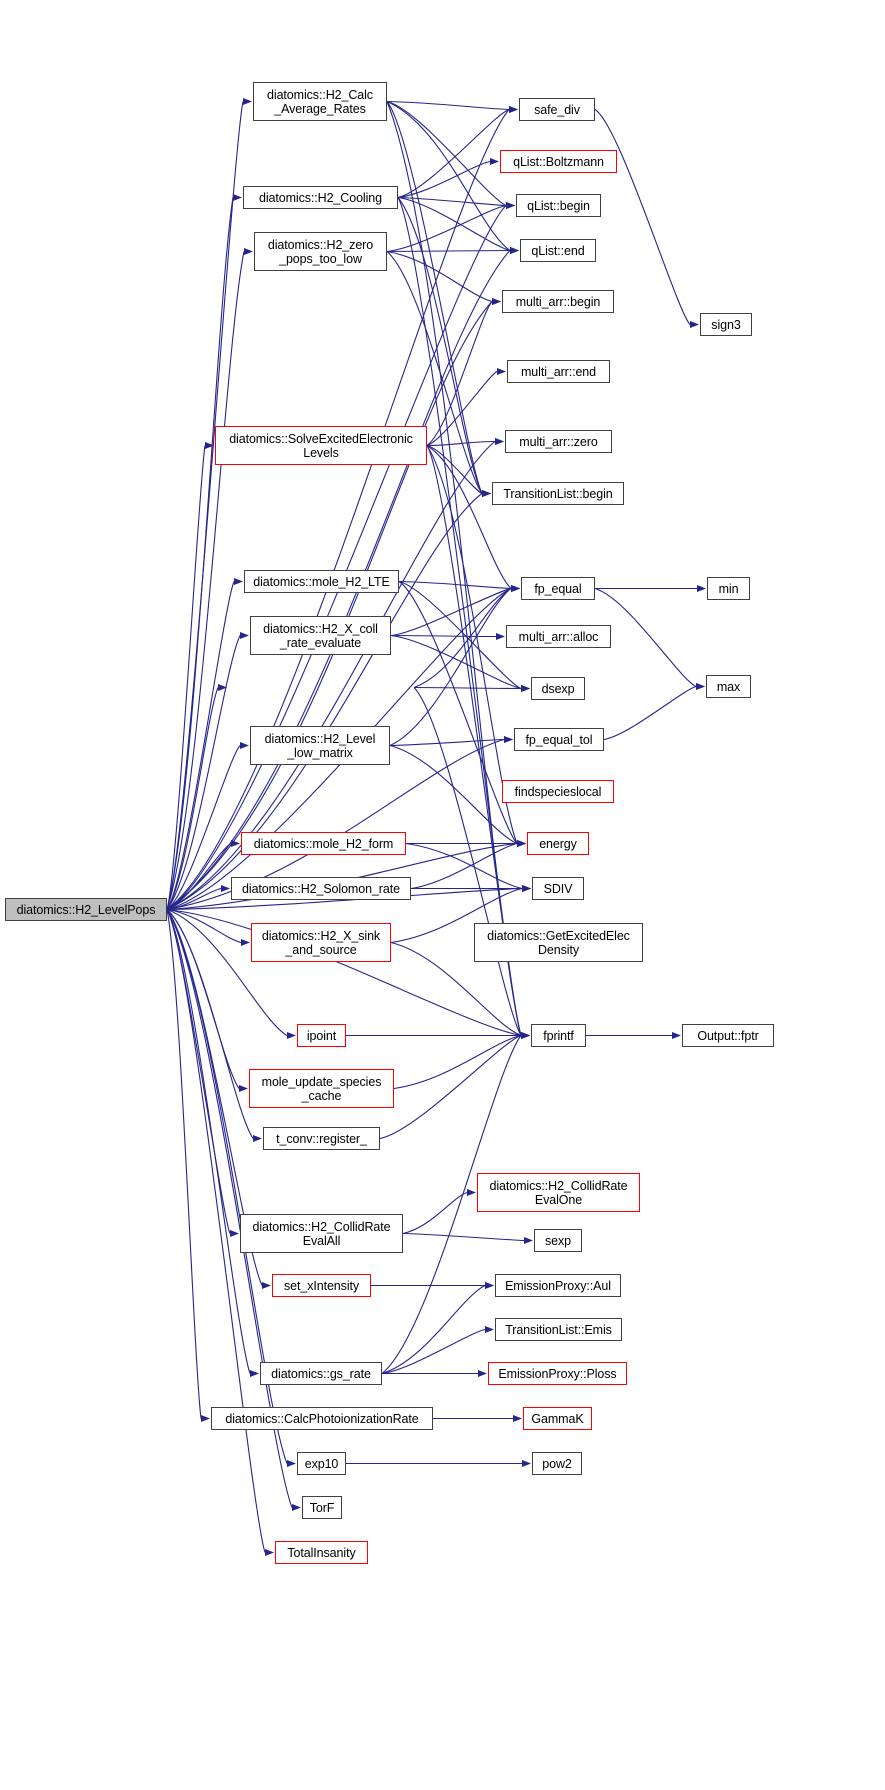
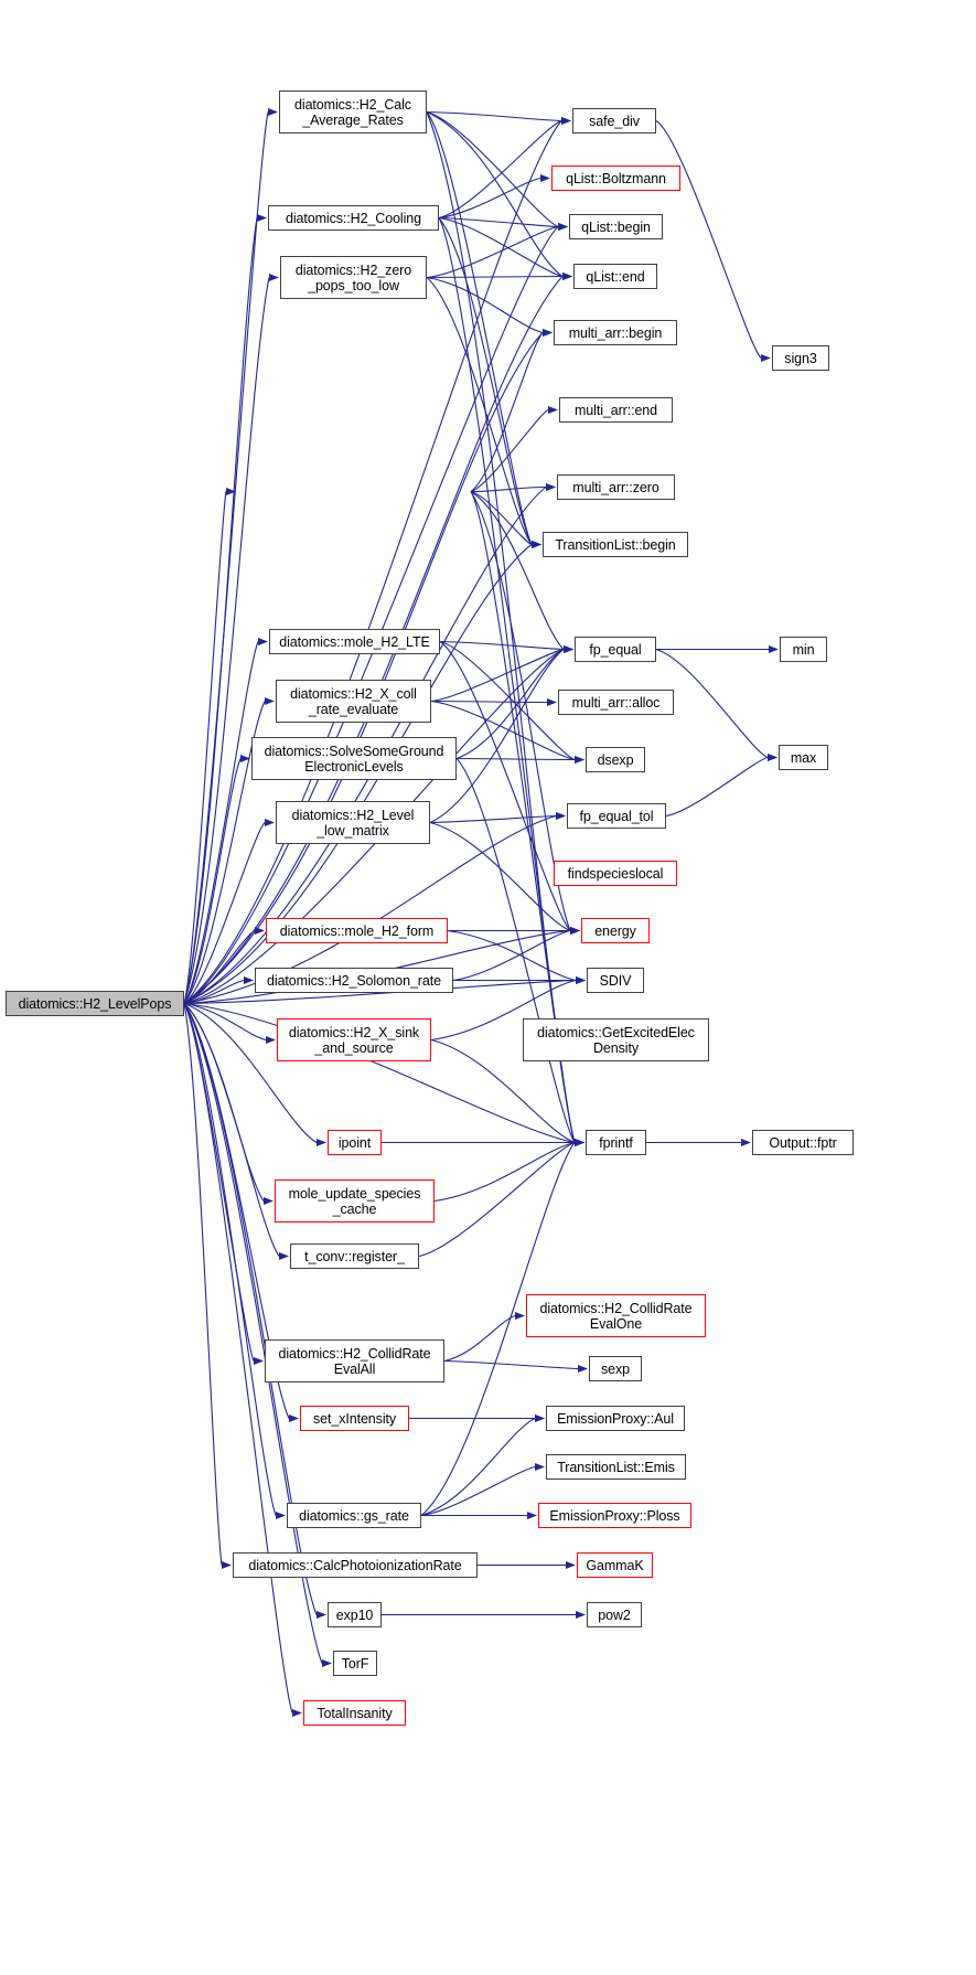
  diatomics::H2_LevelPops
  diatomics::H2_Calc
  _Average_Rates
  diatomics::H2_Cooling
  diatomics::H2_zero
  _pops_too_low
- diatomics::SolveExcitedElectronic
- Levels
  diatomics::mole_H2_LTE
  diatomics::H2_X_coll
  _rate_evaluate
+ diatomics::SolveSomeGround
+ ElectronicLevels
  diatomics::H2_Level
  _low_matrix
  diatomics::mole_H2_form
  diatomics::H2_Solomon_rate
  diatomics::H2_X_sink
  _and_source
  ipoint
  mole_update_species
  _cache
  t_conv::register_
  diatomics::H2_CollidRate
  EvalAll
  set_xIntensity
  diatomics::gs_rate
  diatomics::CalcPhotoionizationRate
  exp10
  TorF
  TotalInsanity
  safe_div
  qList::Boltzmann
  qList::begin
  qList::end
  multi_arr::begin
  multi_arr::end
  multi_arr::zero
  TransitionList::begin
  fp_equal
  multi_arr::alloc
  dsexp
  fp_equal_tol
  findspecieslocal
  energy
  SDIV
  diatomics::GetExcitedElec
  Density
  fprintf
  diatomics::H2_CollidRate
  EvalOne
  sexp
  EmissionProxy::Aul
  TransitionList::Emis
  EmissionProxy::Ploss
  GammaK
  pow2
  sign3
  min
  max
  Output::fptr
